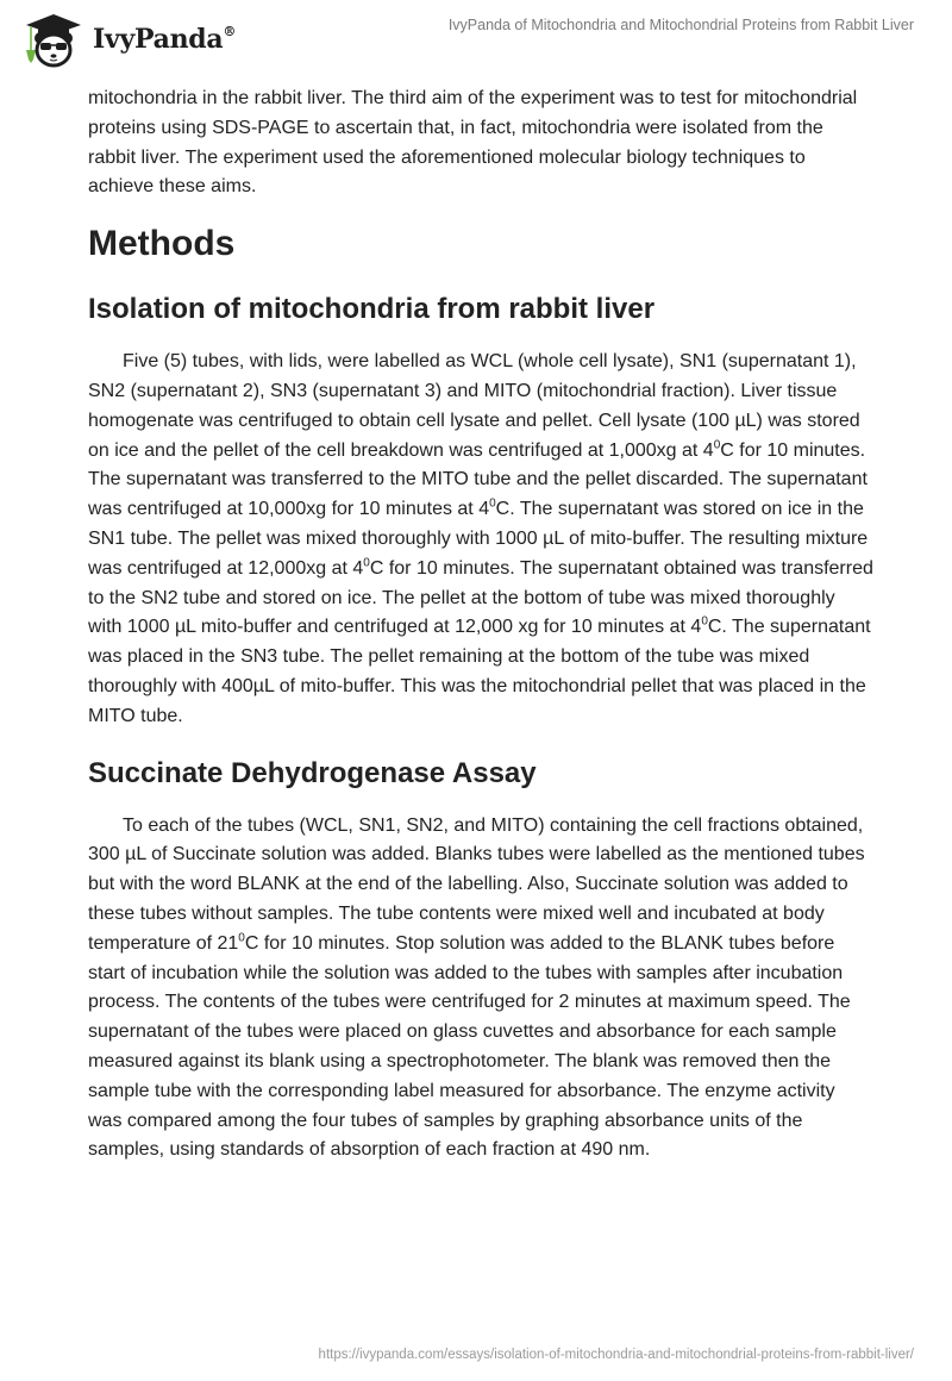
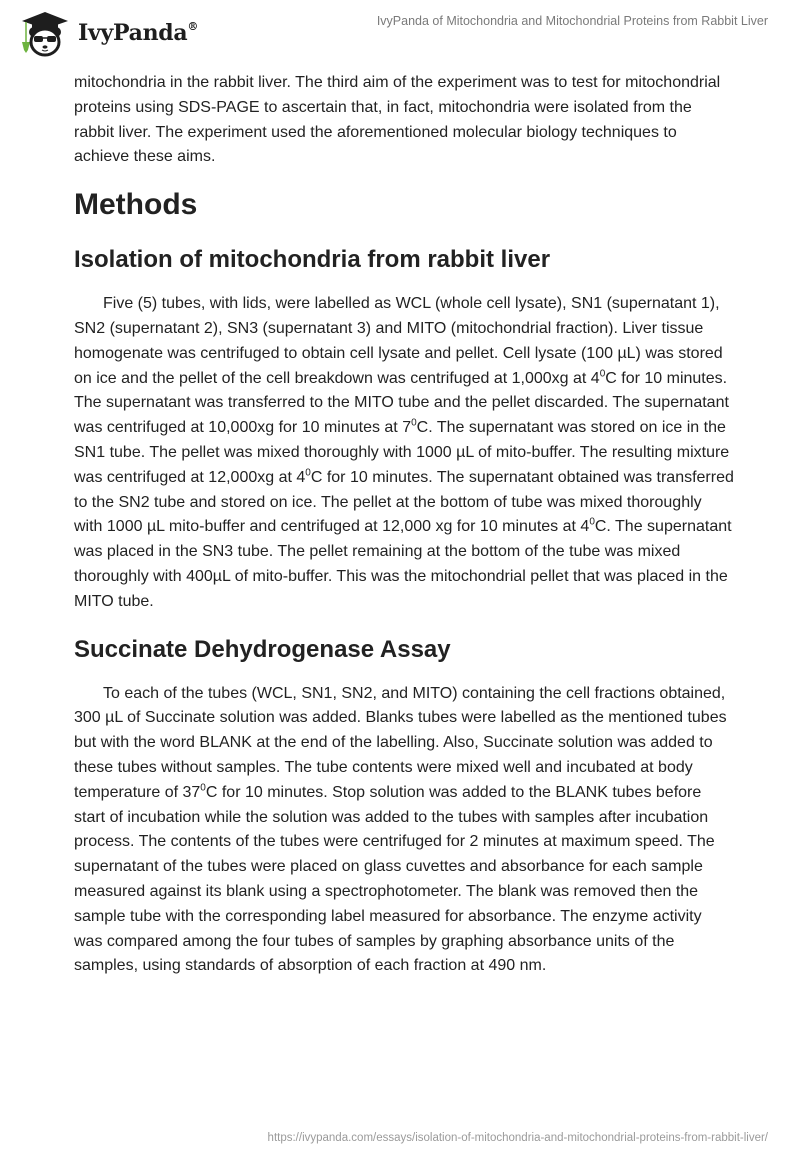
  IvyPanda®
  IvyPanda of Mitochondria and Mitochondrial Proteins from Rabbit Liver
  mitochondria in the rabbit liver. The third aim of the experiment was to test for mitochondrial proteins using SDS-PAGE to ascertain that, in fact, mitochondria were isolated from the rabbit liver. The experiment used the aforementioned molecular biology techniques to achieve these aims.
  Methods
  Isolation of mitochondria from rabbit liver
- Five (5) tubes, with lids, were labelled as WCL (whole cell lysate), SN1 (supernatant 1), SN2 (supernatant 2), SN3 (supernatant 3) and MITO (mitochondrial fraction). Liver tissue homogenate was centrifuged to obtain cell lysate and pellet. Cell lysate (100 µL) was stored on ice and the pellet of the cell breakdown was centrifuged at 1,000xg at 40C for 10 minutes. The supernatant was transferred to the MITO tube and the pellet discarded. The supernatant was centrifuged at 10,000xg for 10 minutes at 40C. The supernatant was stored on ice in the SN1 tube. The pellet was mixed thoroughly with 1000 µL of mito-buffer. The resulting mixture was centrifuged at 12,000xg at 40C for 10 minutes. The supernatant obtained was transferred to the SN2 tube and stored on ice. The pellet at the bottom of tube was mixed thoroughly with 1000 µL mito-buffer and centrifuged at 12,000 xg for 10 minutes at 40C. The supernatant was placed in the SN3 tube. The pellet remaining at the bottom of the tube was mixed thoroughly with 400µL of mito-buffer. This was the mitochondrial pellet that was placed in the MITO tube.
+ Five (5) tubes, with lids, were labelled as WCL (whole cell lysate), SN1 (supernatant 1), SN2 (supernatant 2), SN3 (supernatant 3) and MITO (mitochondrial fraction). Liver tissue homogenate was centrifuged to obtain cell lysate and pellet. Cell lysate (100 µL) was stored on ice and the pellet of the cell breakdown was centrifuged at 1,000xg at 40C for 10 minutes. The supernatant was transferred to the MITO tube and the pellet discarded. The supernatant was centrifuged at 10,000xg for 10 minutes at 70C. The supernatant was stored on ice in the SN1 tube. The pellet was mixed thoroughly with 1000 µL of mito-buffer. The resulting mixture was centrifuged at 12,000xg at 40C for 10 minutes. The supernatant obtained was transferred to the SN2 tube and stored on ice. The pellet at the bottom of tube was mixed thoroughly with 1000 µL mito-buffer and centrifuged at 12,000 xg for 10 minutes at 40C. The supernatant was placed in the SN3 tube. The pellet remaining at the bottom of the tube was mixed thoroughly with 400µL of mito-buffer. This was the mitochondrial pellet that was placed in the MITO tube.
  Succinate Dehydrogenase Assay
- To each of the tubes (WCL, SN1, SN2, and MITO) containing the cell fractions obtained, 300 µL of Succinate solution was added. Blanks tubes were labelled as the mentioned tubes but with the word BLANK at the end of the labelling. Also, Succinate solution was added to these tubes without samples. The tube contents were mixed well and incubated at body temperature of 210C for 10 minutes. Stop solution was added to the BLANK tubes before start of incubation while the solution was added to the tubes with samples after incubation process. The contents of the tubes were centrifuged for 2 minutes at maximum speed. The supernatant of the tubes were placed on glass cuvettes and absorbance for each sample measured against its blank using a spectrophotometer. The blank was removed then the sample tube with the corresponding label measured for absorbance. The enzyme activity was compared among the four tubes of samples by graphing absorbance units of the samples, using standards of absorption of each fraction at 490 nm.
+ To each of the tubes (WCL, SN1, SN2, and MITO) containing the cell fractions obtained, 300 µL of Succinate solution was added. Blanks tubes were labelled as the mentioned tubes but with the word BLANK at the end of the labelling. Also, Succinate solution was added to these tubes without samples. The tube contents were mixed well and incubated at body temperature of 370C for 10 minutes. Stop solution was added to the BLANK tubes before start of incubation while the solution was added to the tubes with samples after incubation process. The contents of the tubes were centrifuged for 2 minutes at maximum speed. The supernatant of the tubes were placed on glass cuvettes and absorbance for each sample measured against its blank using a spectrophotometer. The blank was removed then the sample tube with the corresponding label measured for absorbance. The enzyme activity was compared among the four tubes of samples by graphing absorbance units of the samples, using standards of absorption of each fraction at 490 nm.
  https://ivypanda.com/essays/isolation-of-mitochondria-and-mitochondrial-proteins-from-rabbit-liver/
